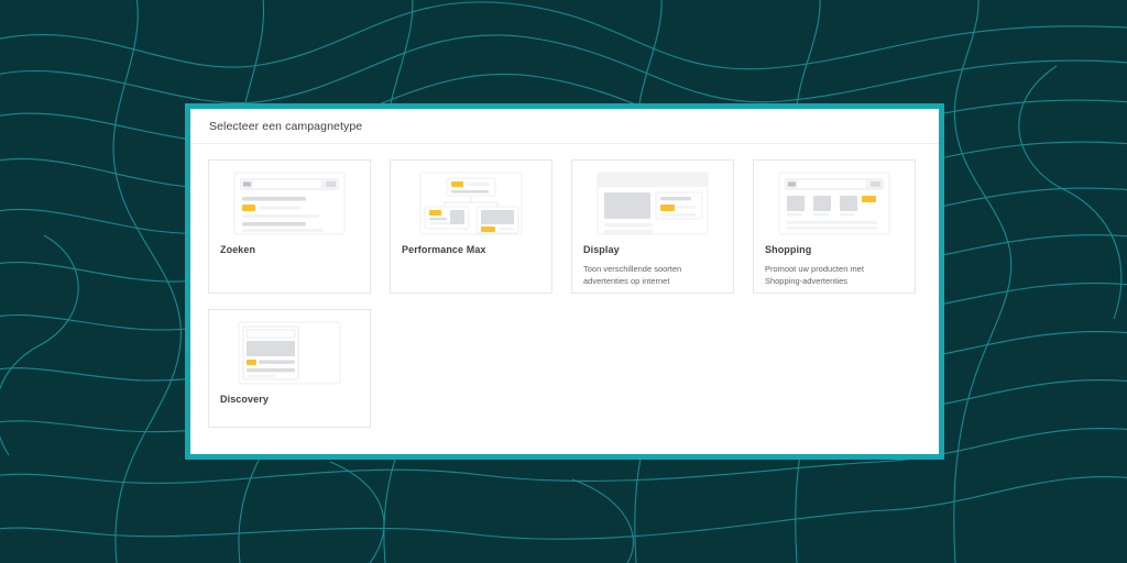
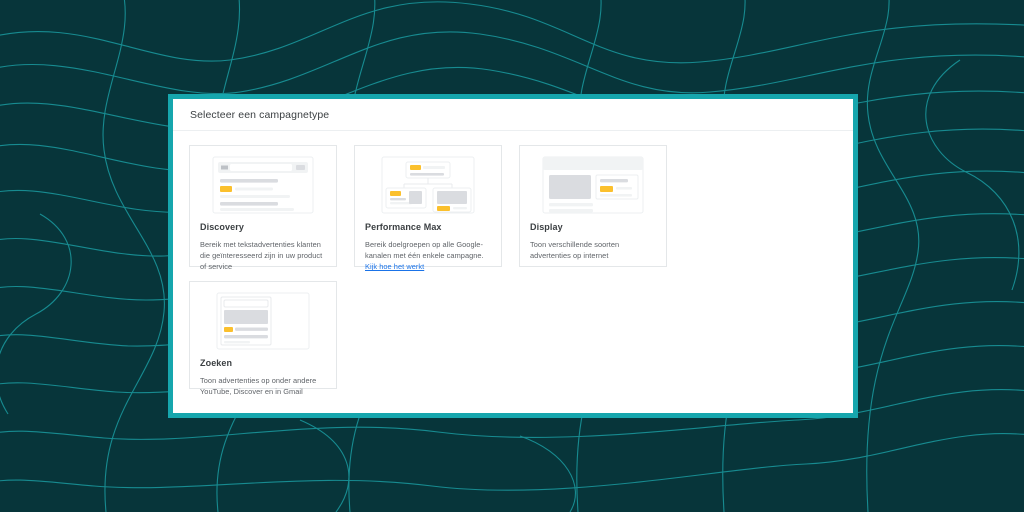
  Selecteer een campagnetype
- Zoeken
+ Discovery
+ Bereik met tekstadvertenties klanten die geïnteresseerd zijn in uw product of service
  Performance Max
+ Bereik doelgroepen op alle Google-kanalen met één enkele campagne. Kijk hoe het werkt
  Display
  Toon verschillende soorten advertenties op internet
- Shopping
- Promoot uw producten met Shopping-advertenties
- Discovery
+ Zoeken
+ Toon advertenties op onder andere YouTube, Discover en in Gmail
